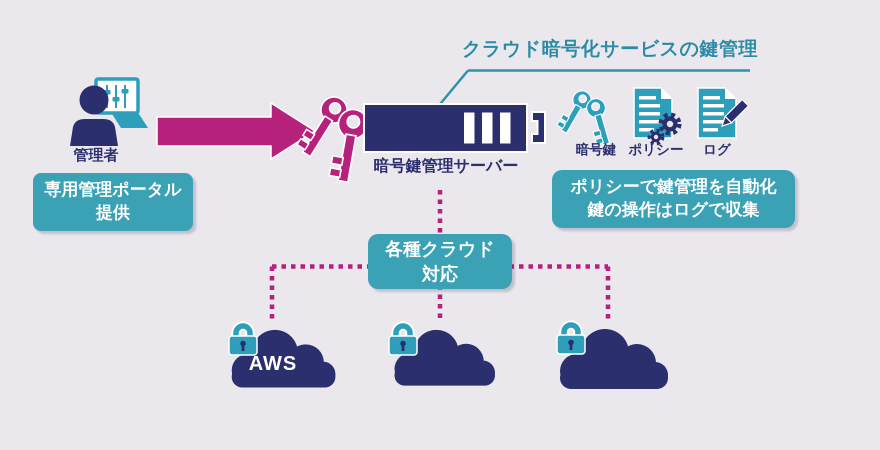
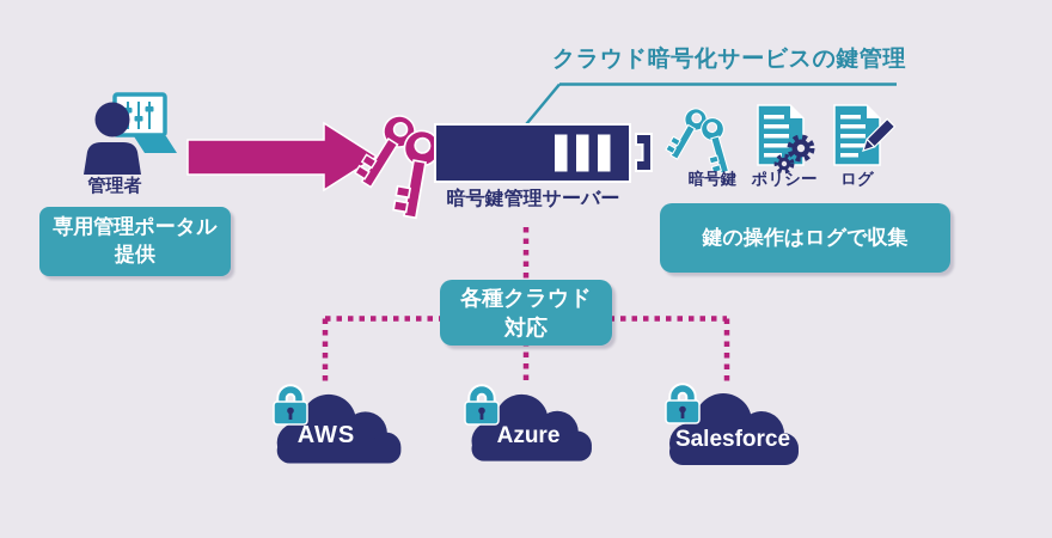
  クラウド暗号化サービスの鍵管理
  管理者
  暗号鍵管理サーバー
  暗号鍵
  ポリシー
  ログ
  専用管理ポータル
  提供
- ポリシーで鍵管理を自動化
  鍵の操作はログで収集
  各種クラウド
  対応
  AWS
+ Azure
+ Salesforce
